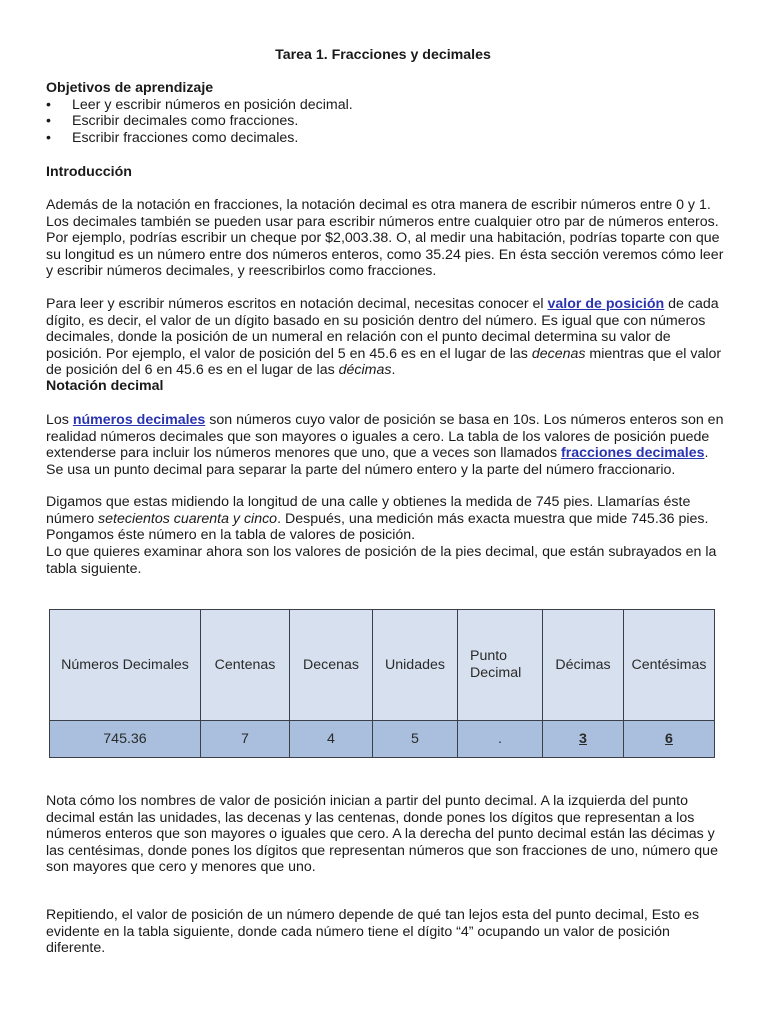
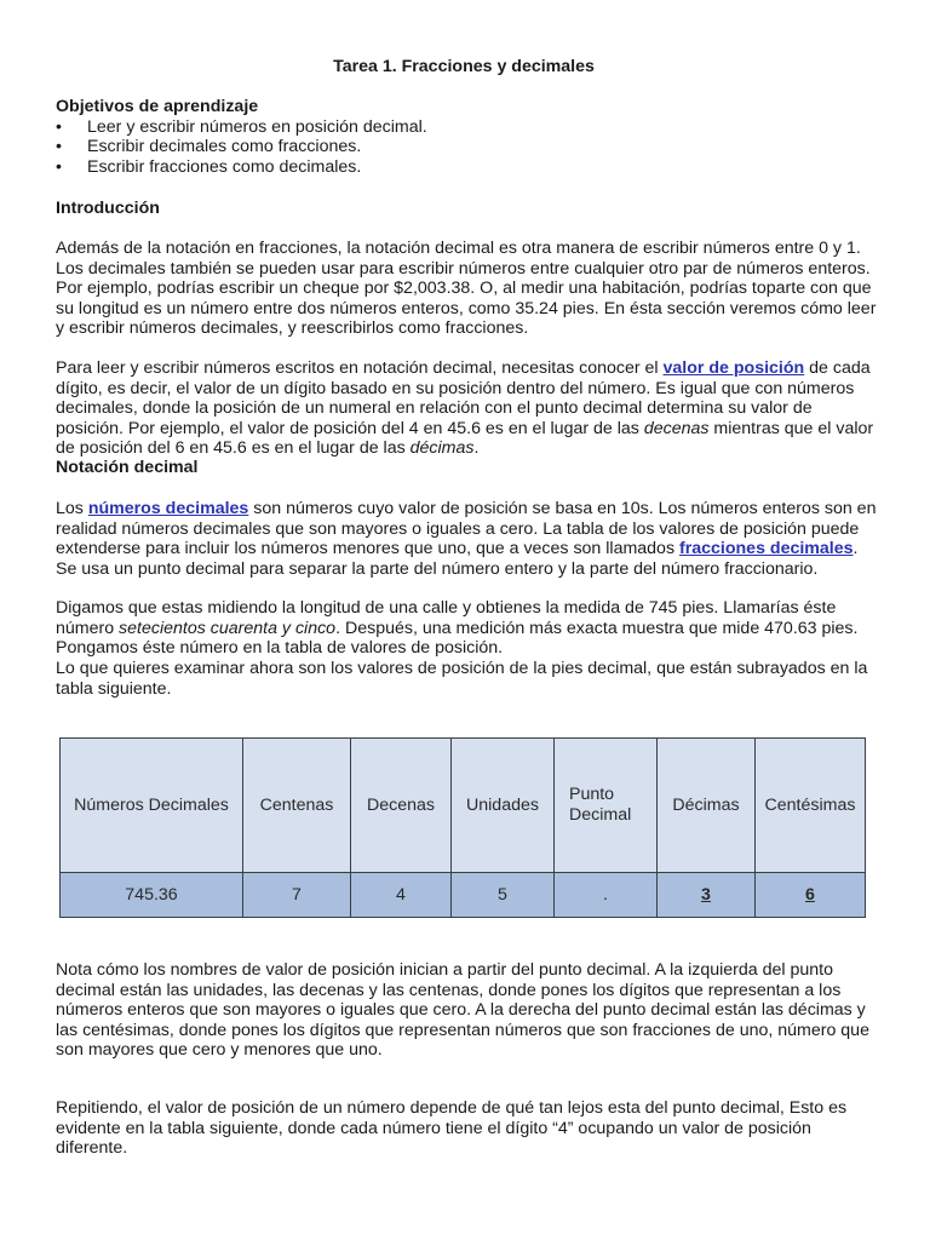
  Tarea 1. Fracciones y decimales
  Objetivos de aprendizaje
  •
  Leer y escribir números en posición decimal.
  •
  Escribir decimales como fracciones.
  •
  Escribir fracciones como decimales.
  Introducción
  Además de la notación en fracciones, la notación decimal es otra manera de escribir números entre 0 y 1. Los decimales también se pueden usar para escribir números entre cualquier otro par de números enteros. Por ejemplo, podrías escribir un cheque por $2,003.38. O, al medir una habitación, podrías toparte con que su longitud es un número entre dos números enteros, como 35.24 pies. En ésta sección veremos cómo leer y escribir números decimales, y reescribirlos como fracciones.
- Para leer y escribir números escritos en notación decimal, necesitas conocer el valor de posición de cada dígito, es decir, el valor de un dígito basado en su posición dentro del número. Es igual que con números decimales, donde la posición de un numeral en relación con el punto decimal determina su valor de posición. Por ejemplo, el valor de posición del 5 en 45.6 es en el lugar de las decenas mientras que el valor de posición del 6 en 45.6 es en el lugar de las décimas.
+ Para leer y escribir números escritos en notación decimal, necesitas conocer el valor de posición de cada dígito, es decir, el valor de un dígito basado en su posición dentro del número. Es igual que con números decimales, donde la posición de un numeral en relación con el punto decimal determina su valor de posición. Por ejemplo, el valor de posición del 4 en 45.6 es en el lugar de las decenas mientras que el valor de posición del 6 en 45.6 es en el lugar de las décimas.
  Notación decimal
  Los números decimales son números cuyo valor de posición se basa en 10s. Los números enteros son en realidad números decimales que son mayores o iguales a cero. La tabla de los valores de posición puede extenderse para incluir los números menores que uno, que a veces son llamados fracciones decimales. Se usa un punto decimal para separar la parte del número entero y la parte del número fraccionario.
- Digamos que estas midiendo la longitud de una calle y obtienes la medida de 745 pies. Llamarías éste número setecientos cuarenta y cinco. Después, una medición más exacta muestra que mide 745.36 pies. Pongamos éste número en la tabla de valores de posición.
+ Digamos que estas midiendo la longitud de una calle y obtienes la medida de 745 pies. Llamarías éste número setecientos cuarenta y cinco. Después, una medición más exacta muestra que mide 470.63 pies. Pongamos éste número en la tabla de valores de posición.
  Lo que quieres examinar ahora son los valores de posición de la pies decimal, que están subrayados en la tabla siguiente.
  Números Decimales	Centenas	Decenas	Unidades	Punto Decimal	Décimas	Centésimas
  745.36	7	4	5	.	3	6
  Nota cómo los nombres de valor de posición inician a partir del punto decimal. A la izquierda del punto decimal están las unidades, las decenas y las centenas, donde pones los dígitos que representan a los números enteros que son mayores o iguales que cero. A la derecha del punto decimal están las décimas y las centésimas, donde pones los dígitos que representan números que son fracciones de uno, número que son mayores que cero y menores que uno.
  Repitiendo, el valor de posición de un número depende de qué tan lejos esta del punto decimal, Esto es evidente en la tabla siguiente, donde cada número tiene el dígito “4” ocupando un valor de posición diferente.
